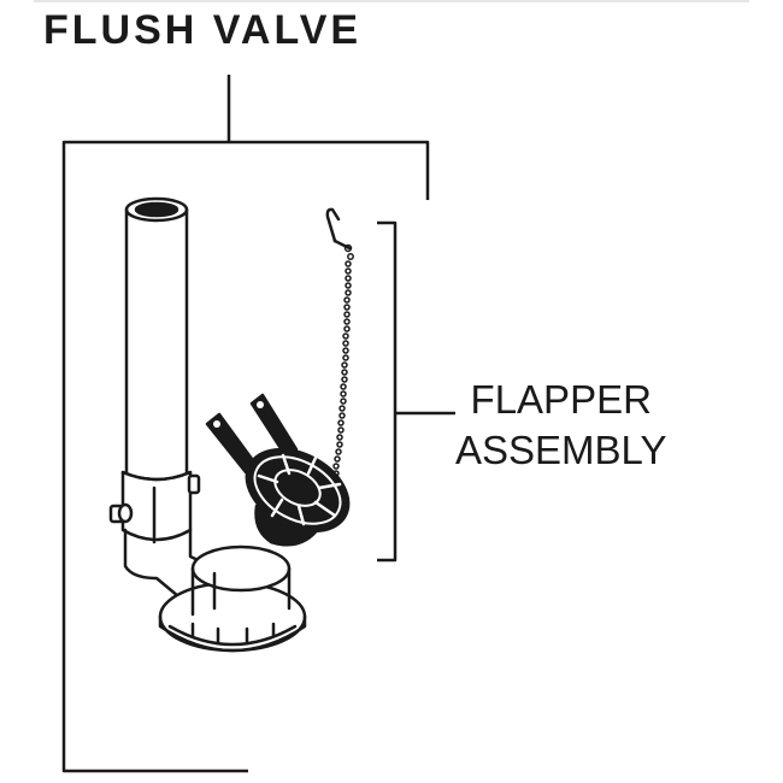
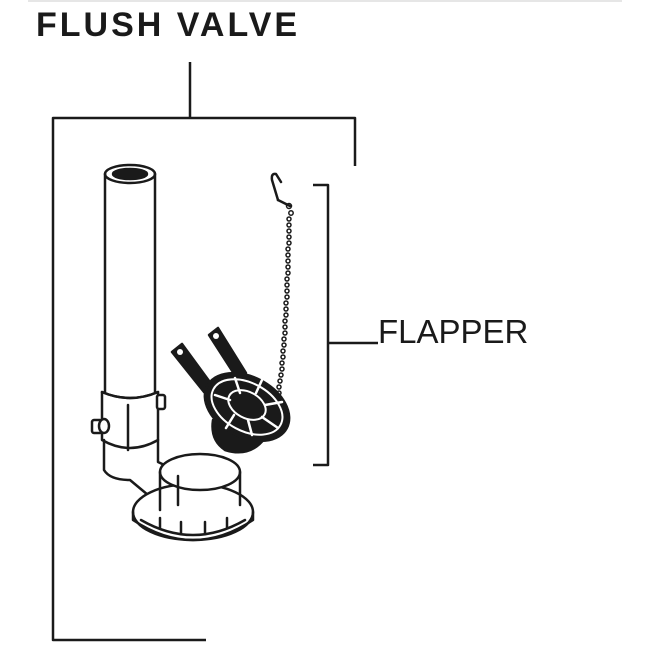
  FLUSH VALVE
  FLAPPER
- ASSEMBLY
